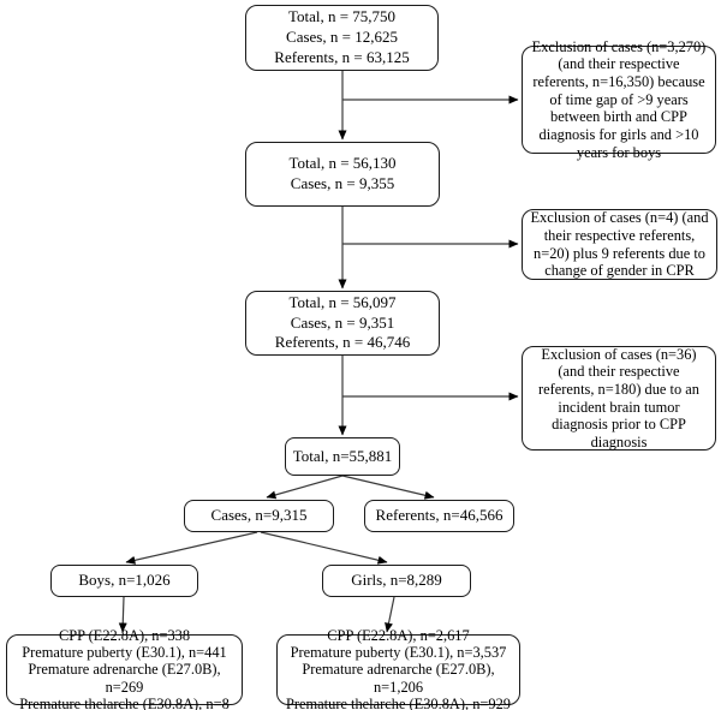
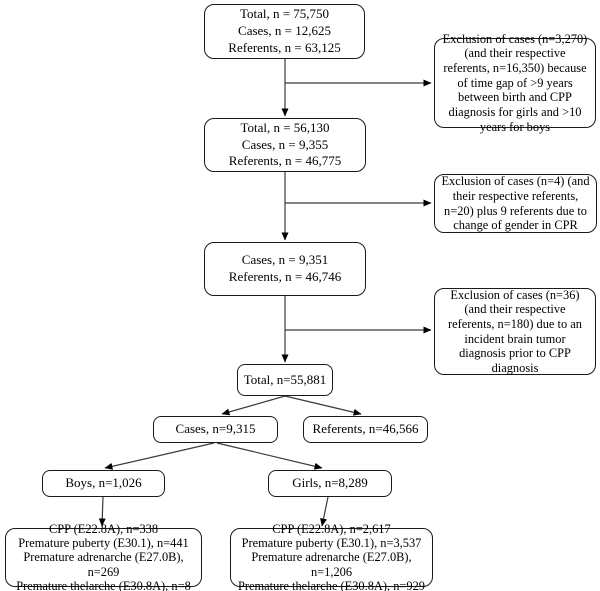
  Total, n = 75,750
  Cases, n = 12,625
  Referents, n = 63,125
  Exclusion of cases (n=3,270) (and their respective referents, n=16,350) because of time gap of >9 years between birth and CPP diagnosis for girls and >10 years for boys
  Total, n = 56,130
  Cases, n = 9,355
+ Referents, n = 46,775
  Exclusion of cases (n=4) (and their respective referents, n=20) plus 9 referents due to change of gender in CPR
- Total, n = 56,097
  Cases, n = 9,351
  Referents, n = 46,746
  Exclusion of cases (n=36) (and their respective referents, n=180) due to an incident brain tumor diagnosis prior to CPP diagnosis
  Total, n=55,881
  Cases, n=9,315
  Referents, n=46,566
  Boys, n=1,026
  Girls, n=8,289
  CPP (E22.8A), n=338
  Premature puberty (E30.1), n=441
  Premature adrenarche (E27.0B), n=269
  Premature thelarche (E30.8A), n=8
  CPP (E22.8A), n=2,617
  Premature puberty (E30.1), n=3,537
  Premature adrenarche (E27.0B), n=1,206
  Premature thelarche (E30.8A), n=929
